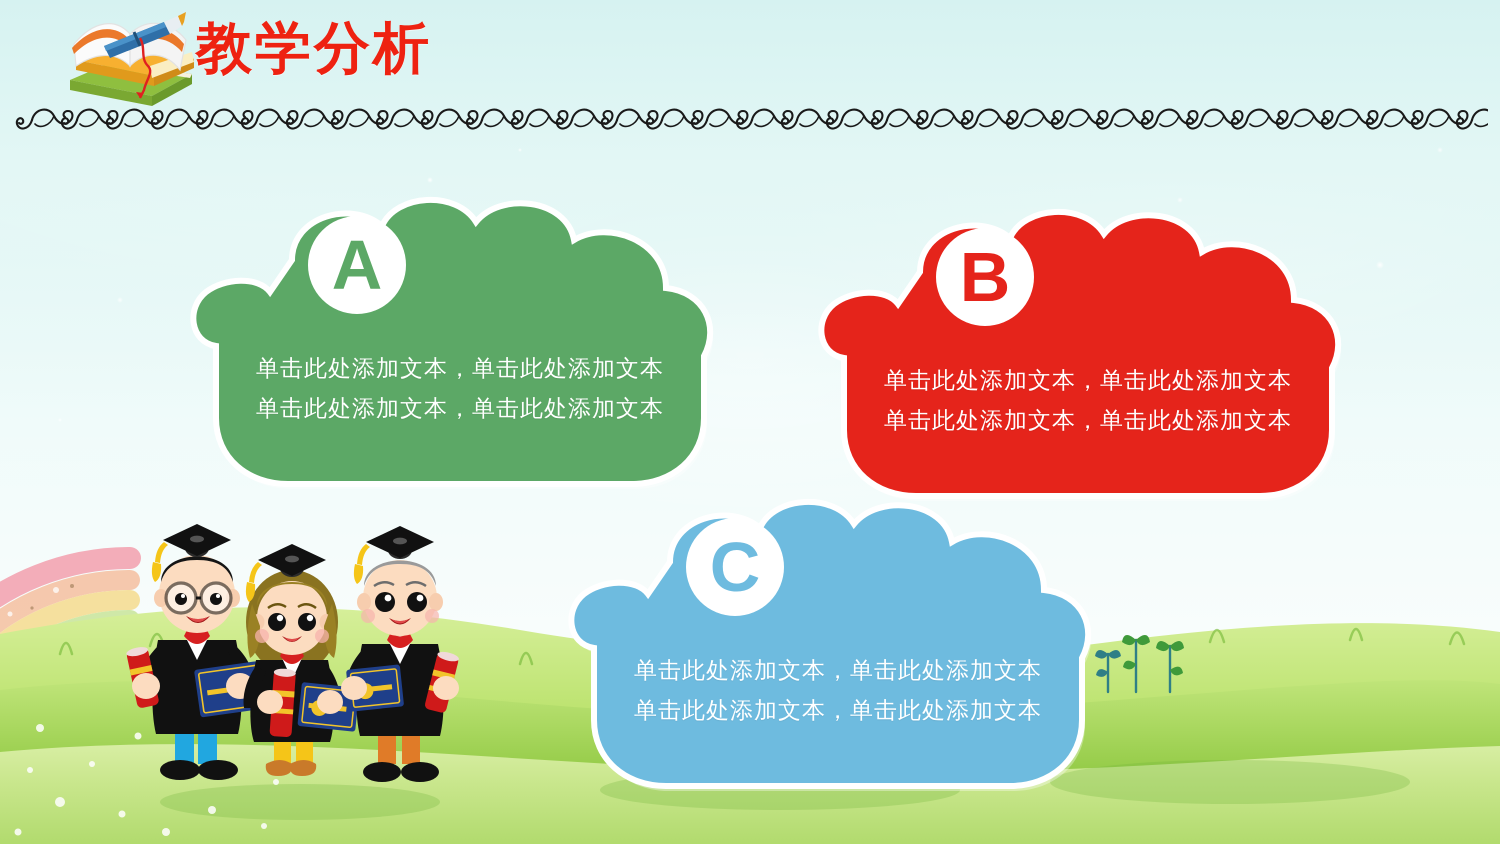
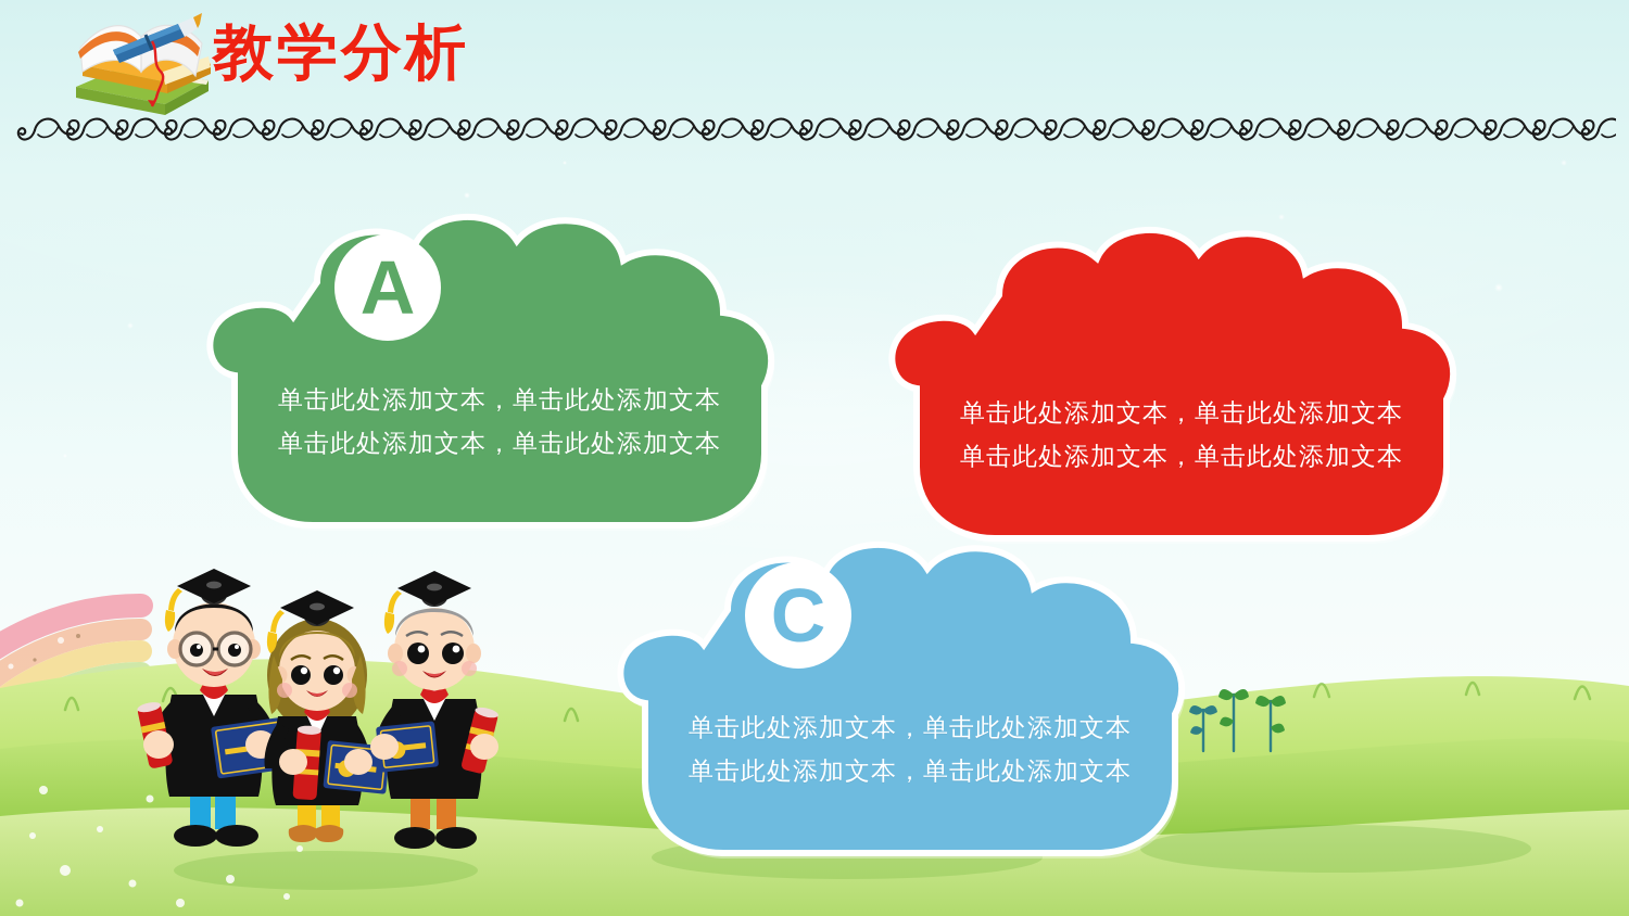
  教学分析
  A
  单击此处添加文本，单击此处添加文本
  单击此处添加文本，单击此处添加文本
- B
  单击此处添加文本，单击此处添加文本
  单击此处添加文本，单击此处添加文本
  C
  单击此处添加文本，单击此处添加文本
  单击此处添加文本，单击此处添加文本
